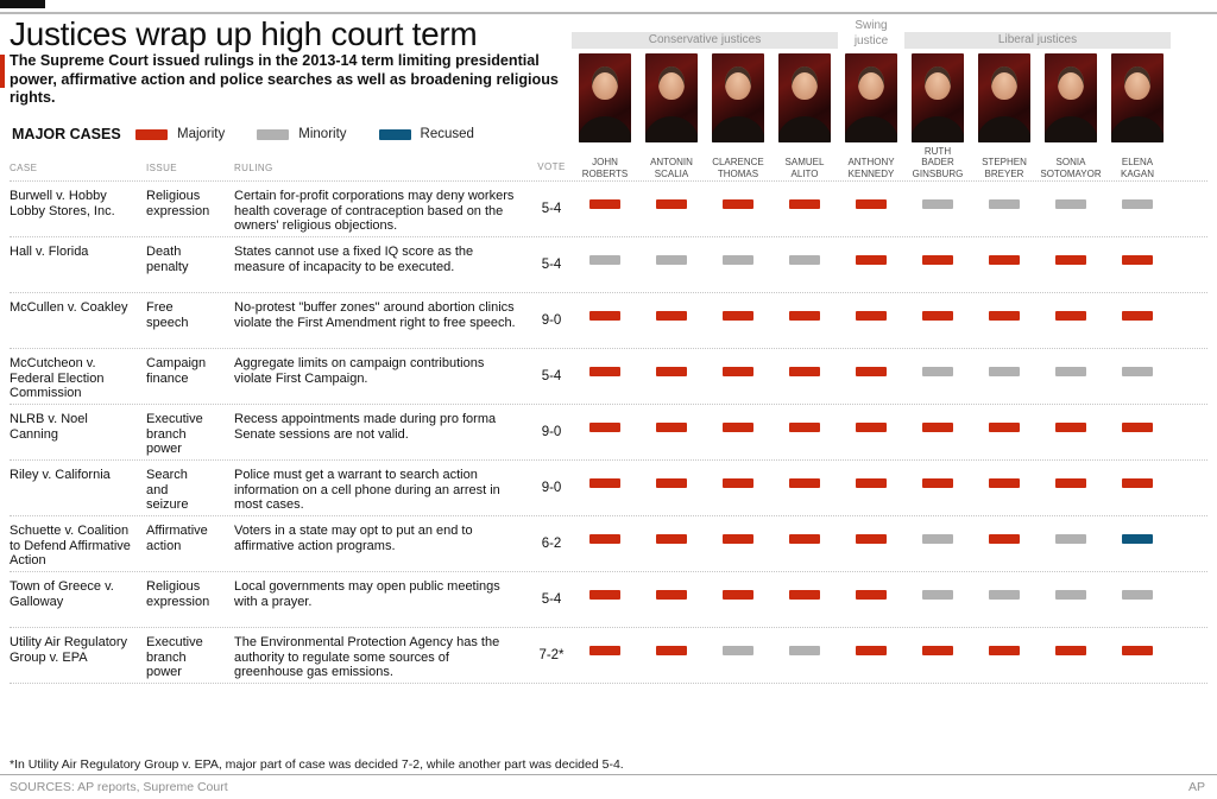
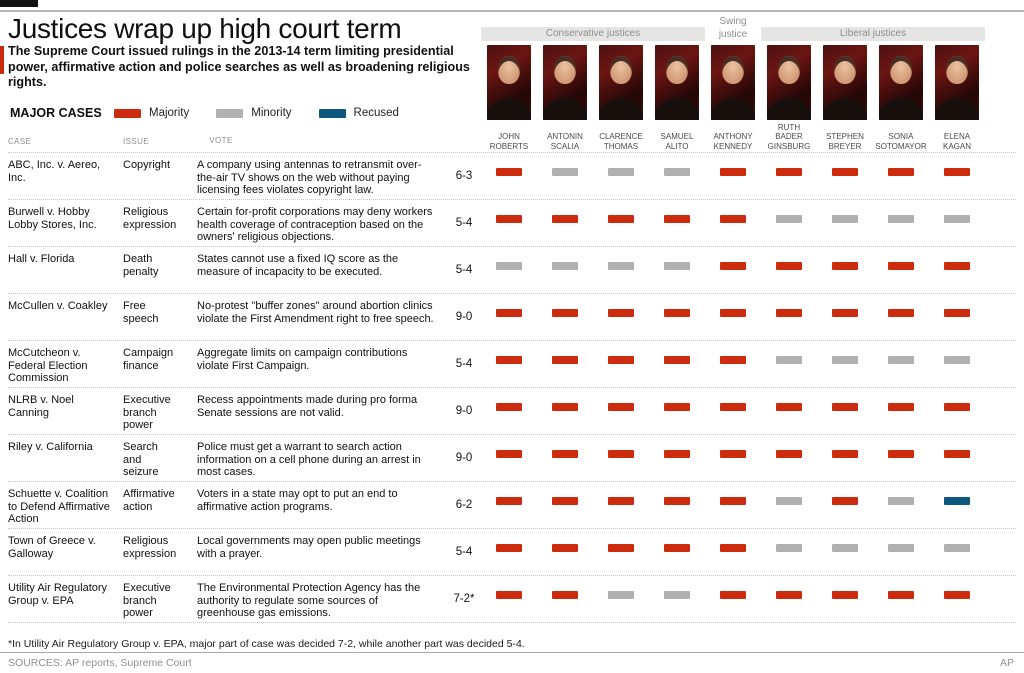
  Justices wrap up high court term
  The Supreme Court issued rulings in the 2013-14 term limiting presidential power, affirmative action and police searches as well as broadening religious rights.
  MAJOR CASES
  Majority
  Minority
  Recused
  Conservative justices
  Swing justice
  Liberal justices
  JOHN
  ROBERTS
  ANTONIN
  SCALIA
  CLARENCE
  THOMAS
  SAMUEL
  ALITO
  ANTHONY
  KENNEDY
  RUTH
  BADER
  GINSBURG
  STEPHEN
  BREYER
  SONIA
  SOTOMAYOR
  ELENA
  KAGAN
  CASE
  ISSUE
- RULING
  VOTE
+ ABC, Inc. v. Aereo, Inc.
+ Copyright
+ A company using antennas to retransmit over-the-air TV shows on the web without paying licensing fees violates copyright law.
+ 6-3
  Burwell v. Hobby Lobby Stores, Inc.
  Religious expression
  Certain for-profit corporations may deny workers health coverage of contraception based on the owners' religious objections.
  5-4
  Hall v. Florida
  Death penalty
  States cannot use a fixed IQ score as the measure of incapacity to be executed.
  5-4
  McCullen v. Coakley
  Free speech
  No-protest "buffer zones" around abortion clinics violate the First Amendment right to free speech.
  9-0
  McCutcheon v. Federal Election Commission
  Campaign finance
  Aggregate limits on campaign contributions violate First Campaign.
  5-4
  NLRB v. Noel Canning
  Executive branch power
  Recess appointments made during pro forma Senate sessions are not valid.
  9-0
  Riley v. California
  Search and seizure
  Police must get a warrant to search action information on a cell phone during an arrest in most cases.
  9-0
  Schuette v. Coalition to Defend Affirmative Action
  Affirmative action
  Voters in a state may opt to put an end to affirmative action programs.
  6-2
  Town of Greece v. Galloway
  Religious expression
  Local governments may open public meetings with a prayer.
  5-4
  Utility Air Regulatory Group v. EPA
  Executive branch power
  The Environmental Protection Agency has the authority to regulate some sources of greenhouse gas emissions.
  7-2*
  *In Utility Air Regulatory Group v. EPA, major part of case was decided 7-2, while another part was decided 5-4.
  SOURCES: AP reports, Supreme Court
  AP
